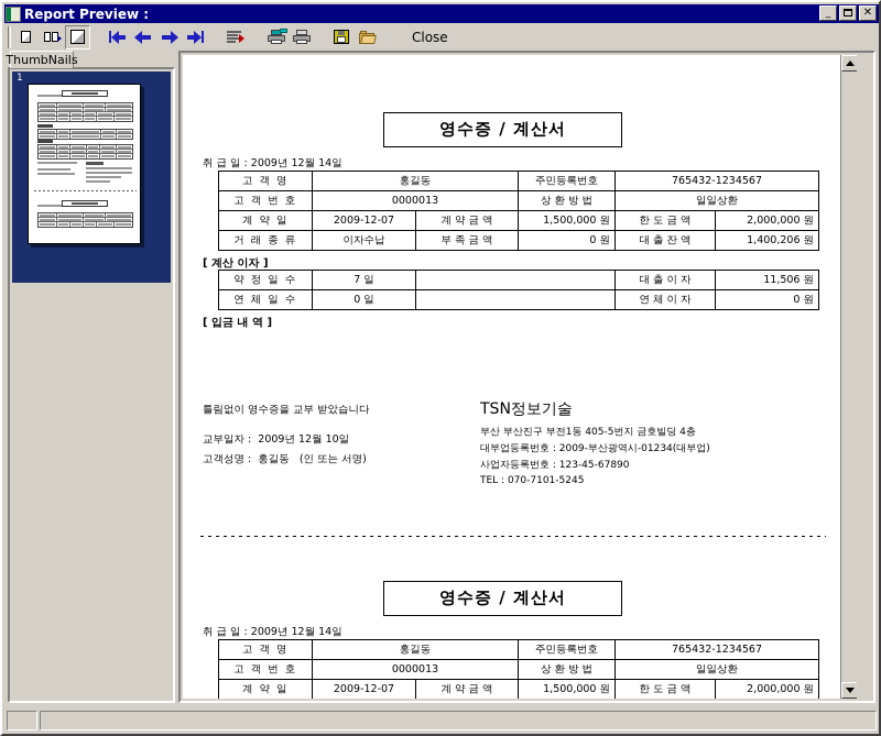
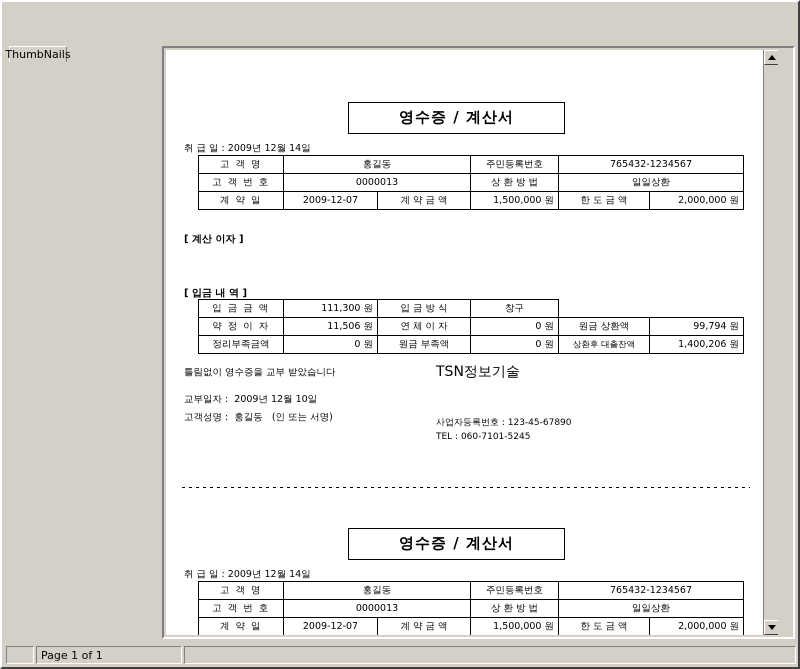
- Report Preview :
- _
- ✕
- Close
  ThumbNails
- 1
  영수증 / 계산서
  취 급 일 : 2009년 12월 14일
  고 객 명	홍길동	주민등록번호	765432-1234567
  고 객 번 호	0000013	상 환 방 법	일일상환
  계 약 일	2009-12-07	계 약 금 액	1,500,000 원	한 도 금 액	2,000,000 원
- 거 래 종 류	이자수납	부 족 금 액	0 원	대 출 잔 액	1,400,206 원
  [ 계산 이자 ]
- 약 정 일 수	7 일		대 출 이 자	11,506 원
- 연 체 일 수	0 일		연 체 이 자	0 원
  [ 입금 내 역 ]
+ 입 금 금 액	111,300 원	입 금 방 식	창구
+ 약 정 이 자	11,506 원	연 체 이 자	0 원	원금 상환액	99,794 원
+ 정리부족금액	0 원	원금 부족액	0 원	상환후 대출잔액	1,400,206 원
  틀림없이 영수증을 교부 받았습니다
  교부일자 : 2009년 12월 10일
  고객성명 : 홍길동 (인 또는 서명)
  TSN정보기술
- 부산 부산진구 부전1동 405-5번지 금호빌딩 4층
- 대부업등록번호 : 2009-부산광역시-01234(대부업)
  사업자등록번호 : 123-45-67890
- TEL : 070-7101-5245
+ TEL : 060-7101-5245
  영수증 / 계산서
  취 급 일 : 2009년 12월 14일
  고 객 명	홍길동	주민등록번호	765432-1234567
  고 객 번 호	0000013	상 환 방 법	일일상환
  계 약 일	2009-12-07	계 약 금 액	1,500,000 원	한 도 금 액	2,000,000 원
+ Page 1 of 1
